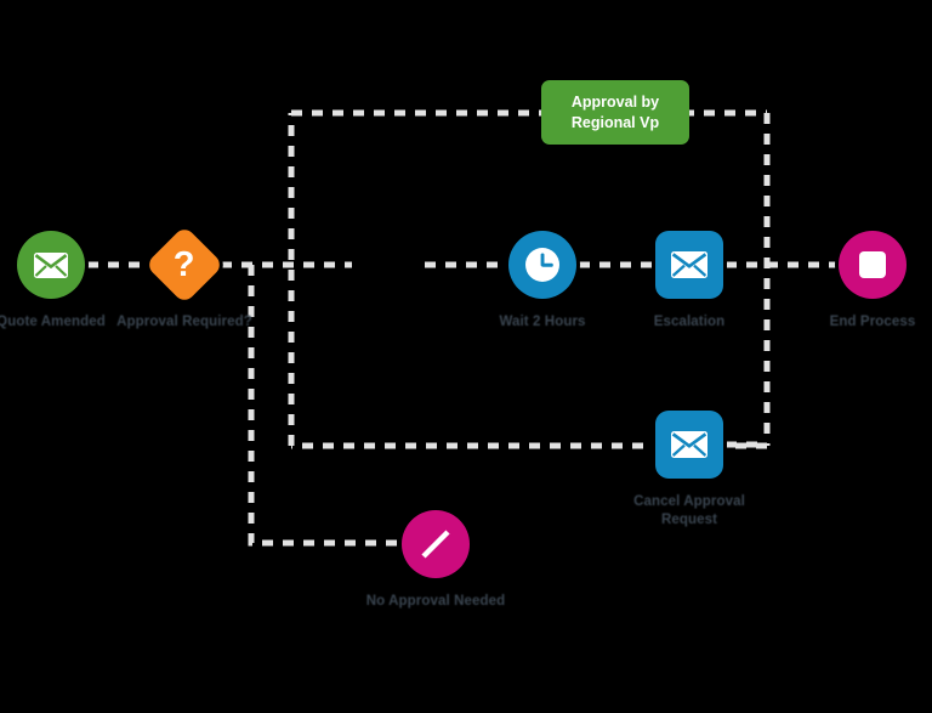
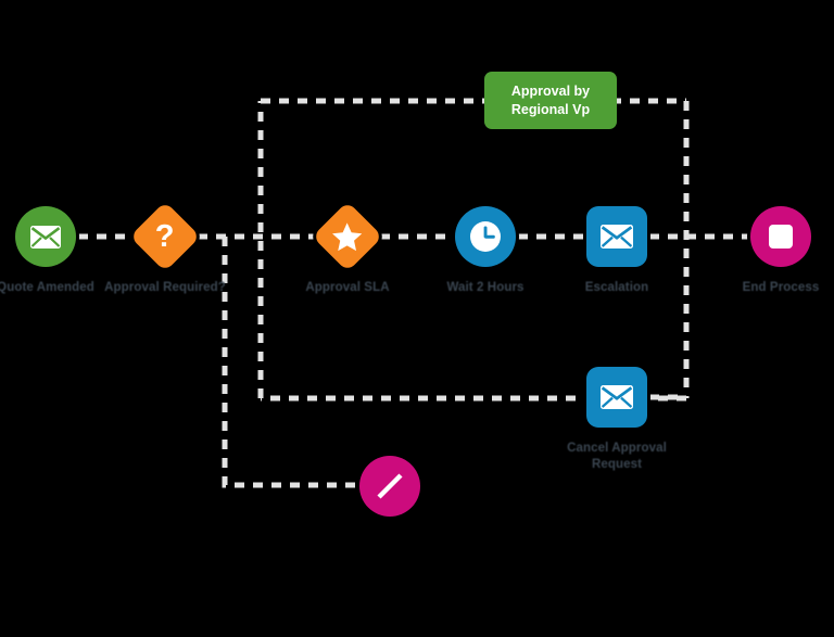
  Approval by
  Regional Vp
  Quote Amended
  Approval Required?
+ Approval SLA
  Wait 2 Hours
  Escalation
  End Process
  Cancel Approval Request
- No Approval Needed
